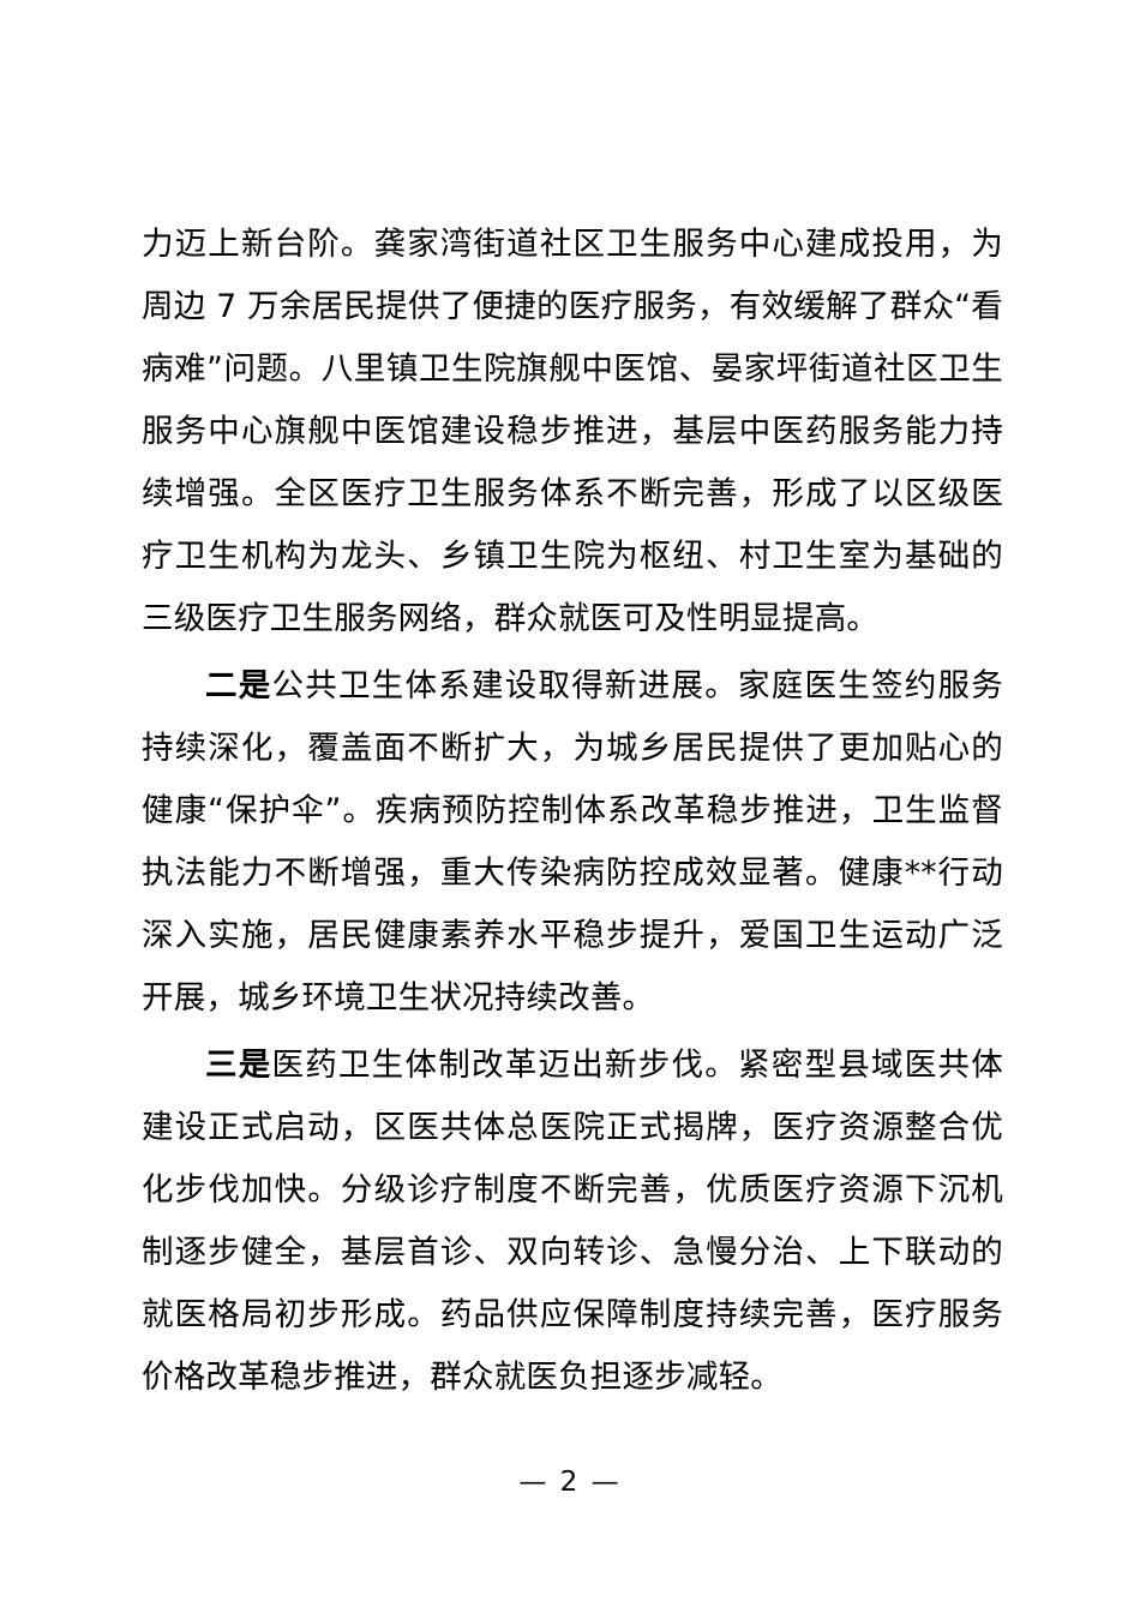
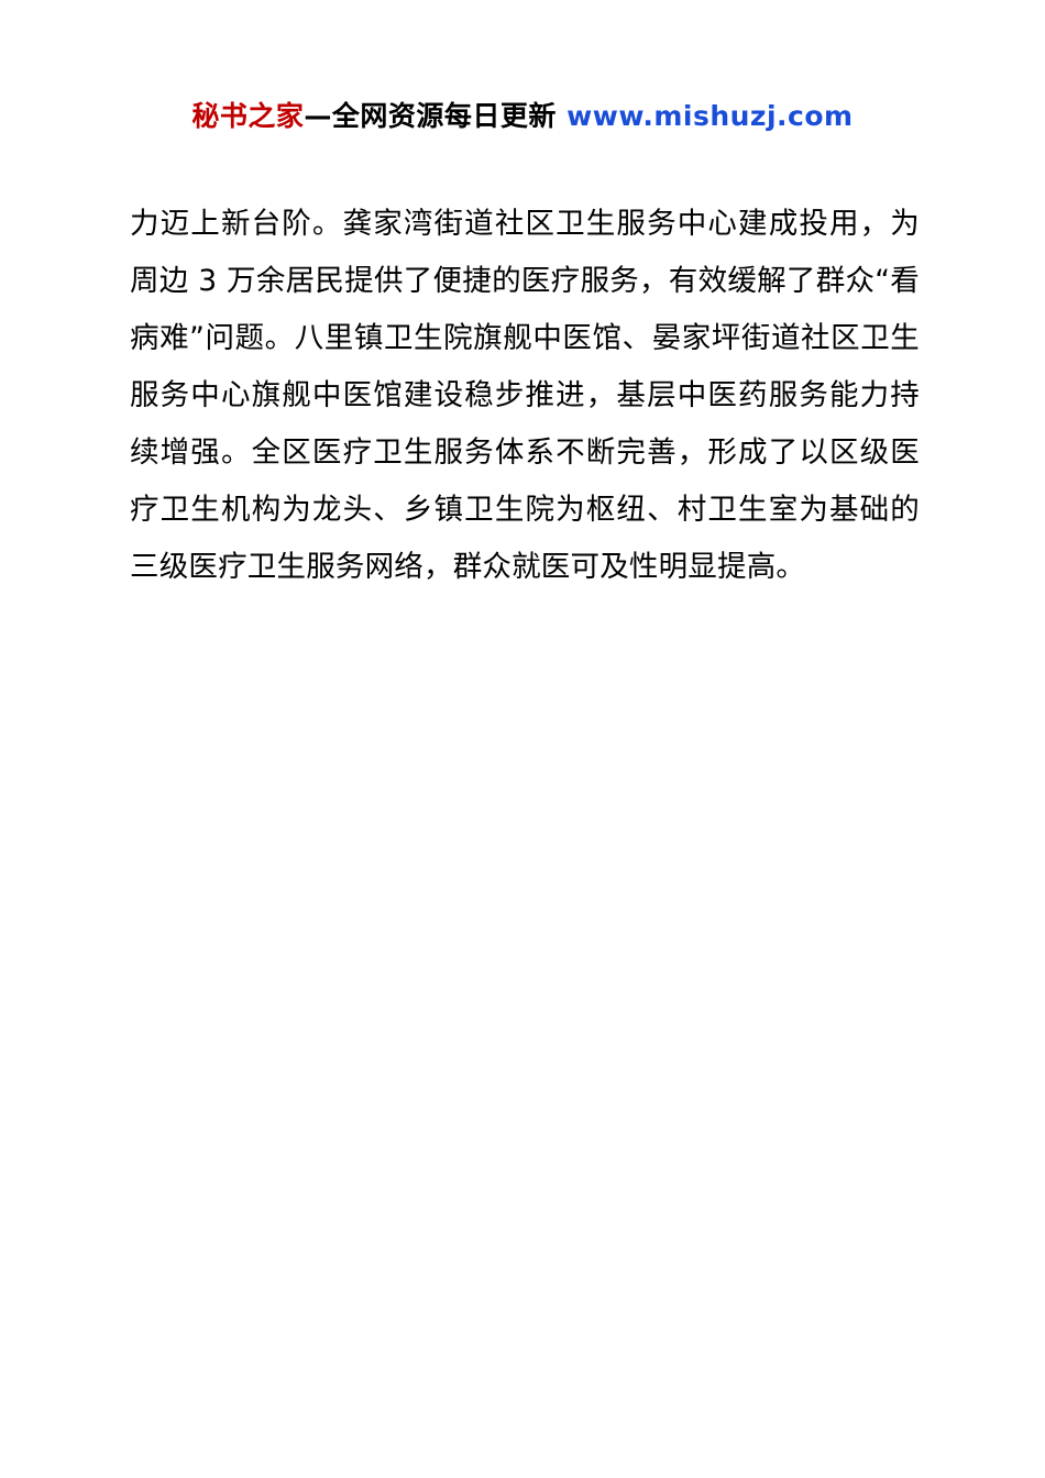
+ 秘书之家—全网资源每日更新 www.mishuzj.com
- 力迈上新台阶。龚家湾街道社区卫生服务中心建成投用，为周边 7 万余居民提供了便捷的医疗服务，有效缓解了群众“看病难”问题。八里镇卫生院旗舰中医馆、晏家坪街道社区卫生服务中心旗舰中医馆建设稳步推进，基层中医药服务能力持续增强。全区医疗卫生服务体系不断完善，形成了以区级医疗卫生机构为龙头、乡镇卫生院为枢纽、村卫生室为基础的三级医疗卫生服务网络，群众就医可及性明显提高。
+ 力迈上新台阶。龚家湾街道社区卫生服务中心建成投用，为周边 3 万余居民提供了便捷的医疗服务，有效缓解了群众“看病难”问题。八里镇卫生院旗舰中医馆、晏家坪街道社区卫生服务中心旗舰中医馆建设稳步推进，基层中医药服务能力持续增强。全区医疗卫生服务体系不断完善，形成了以区级医疗卫生机构为龙头、乡镇卫生院为枢纽、村卫生室为基础的三级医疗卫生服务网络，群众就医可及性明显提高。
- 二是公共卫生体系建设取得新进展。家庭医生签约服务持续深化，覆盖面不断扩大，为城乡居民提供了更加贴心的健康“保护伞”。疾病预防控制体系改革稳步推进，卫生监督执法能力不断增强，重大传染病防控成效显著。健康**行动深入实施，居民健康素养水平稳步提升，爱国卫生运动广泛开展，城乡环境卫生状况持续改善。
- 三是医药卫生体制改革迈出新步伐。紧密型县域医共体建设正式启动，区医共体总医院正式揭牌，医疗资源整合优化步伐加快。分级诊疗制度不断完善，优质医疗资源下沉机制逐步健全，基层首诊、双向转诊、急慢分治、上下联动的就医格局初步形成。药品供应保障制度持续完善，医疗服务价格改革稳步推进，群众就医负担逐步减轻。
- — 2 —
